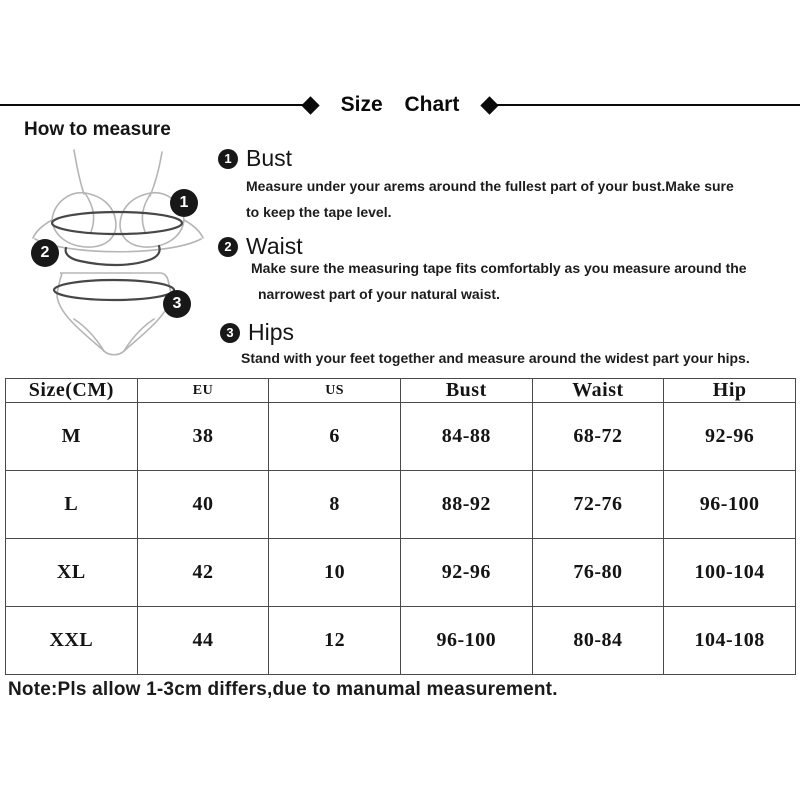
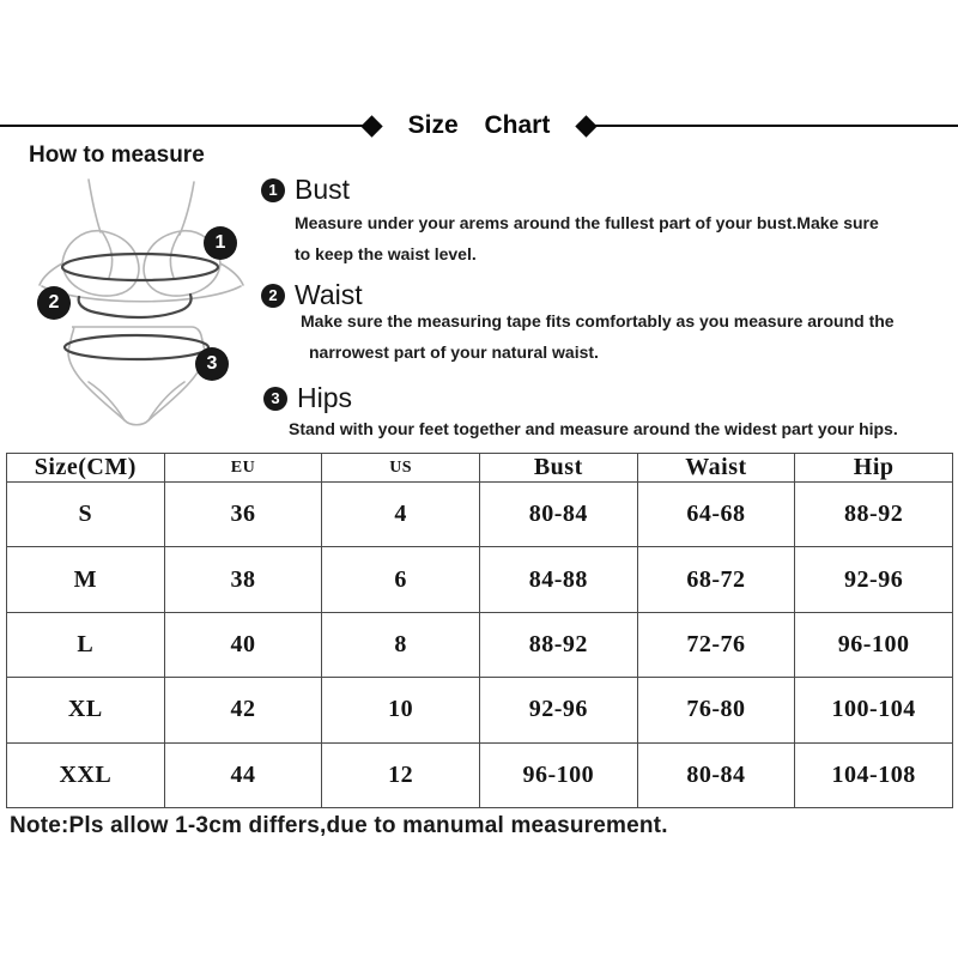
  Size Chart
  How to measure
  1
  2
  3
  1
  Bust
  Measure under your arems around the fullest part of your bust.Make sure
- to keep the tape level.
+ to keep the waist level.
  2
  Waist
  Make sure the measuring tape fits comfortably as you measure around the
  narrowest part of your natural waist.
  3
  Hips
  Stand with your feet together and measure around the widest part your hips.
  Size(CM)	EU	US	Bust	Waist	Hip
+ S	36	4	80-84	64-68	88-92
  M	38	6	84-88	68-72	92-96
  L	40	8	88-92	72-76	96-100
  XL	42	10	92-96	76-80	100-104
  XXL	44	12	96-100	80-84	104-108
  Note:Pls allow 1-3cm differs,due to manumal measurement.
